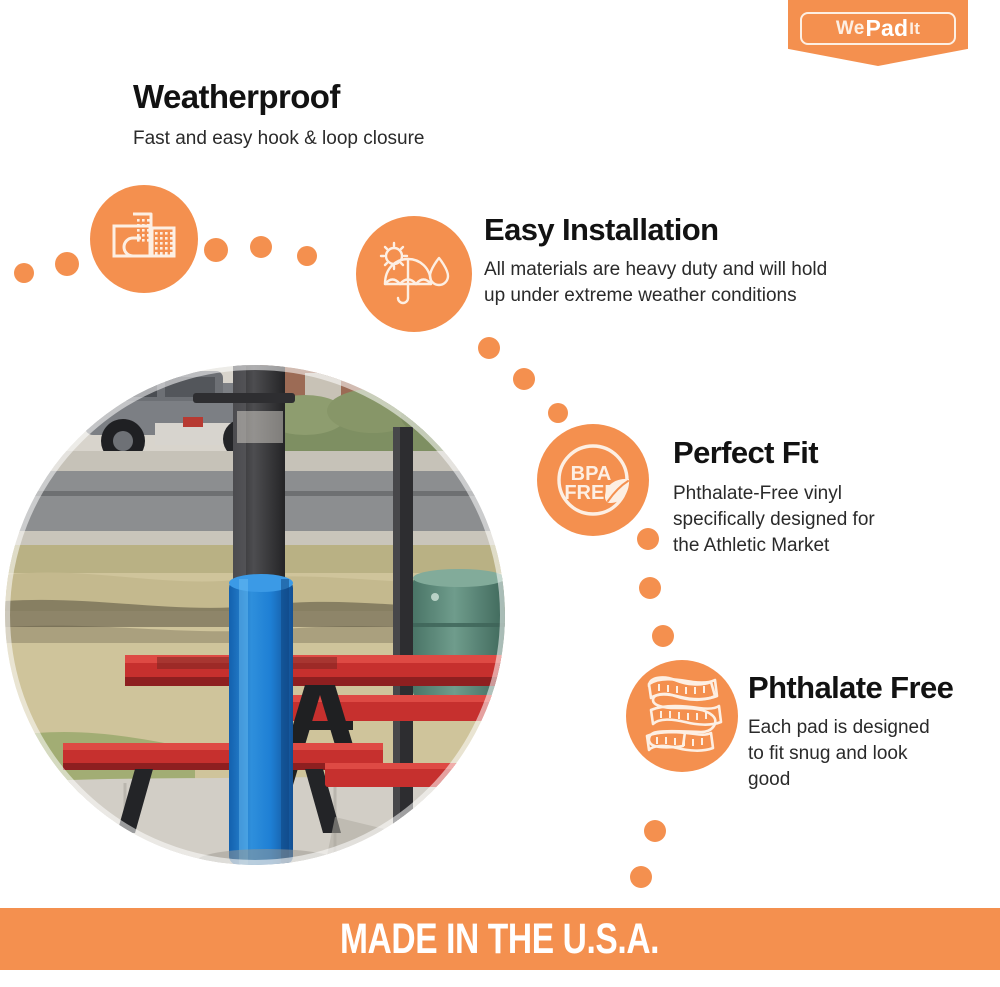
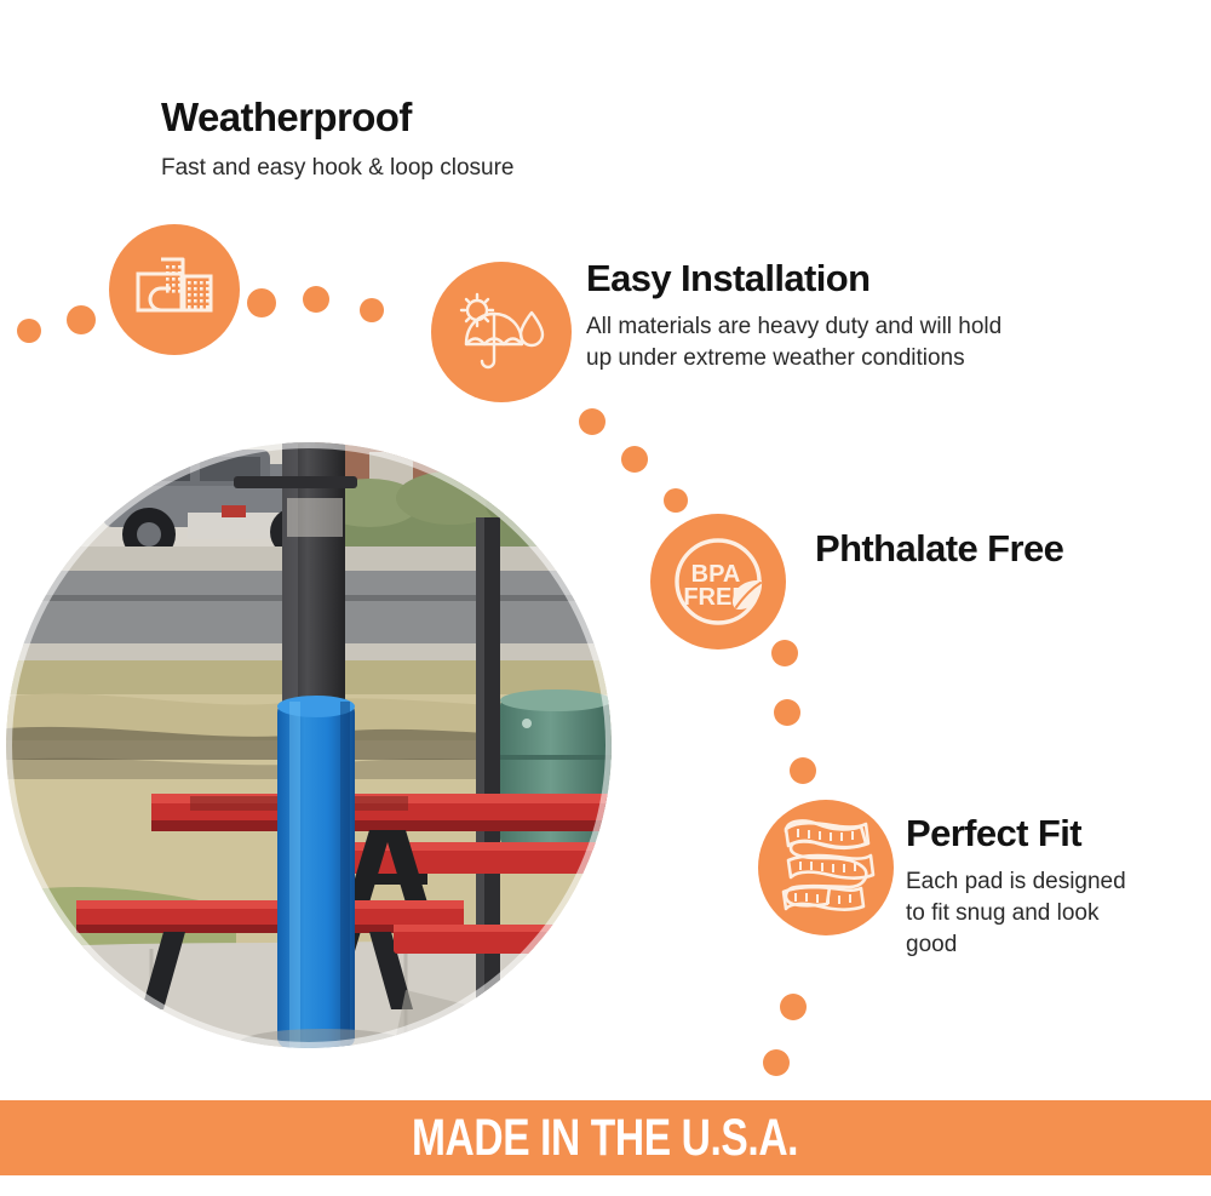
- We
- Pad
- It
  Weatherproof
  Fast and easy hook & loop closure
  Easy Installation
  All materials are heavy duty and will hold
  up under extreme weather conditions
  BPA
  FRE
- Perfect Fit
+ Phthalate Free
- Phthalate-Free vinyl
- specifically designed for
- the Athletic Market
- Phthalate Free
+ Perfect Fit
  Each pad is designed
  to fit snug and look
  good
  MADE IN THE U.S.A.
